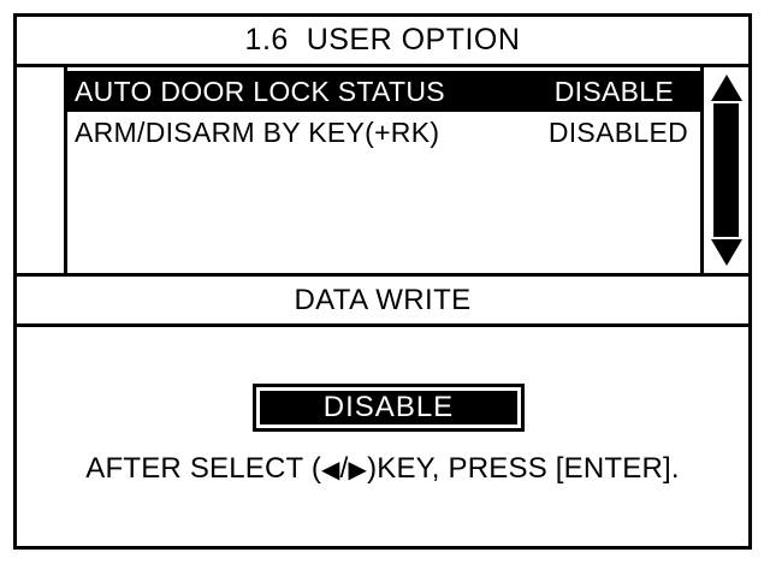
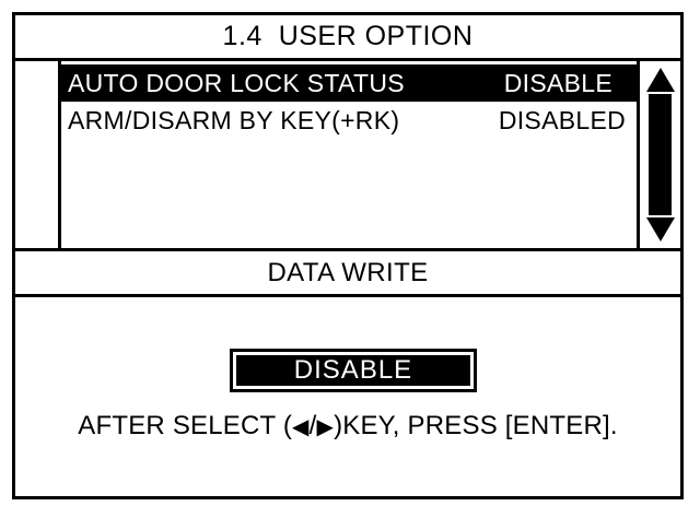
- 1.6 USER OPTION
+ 1.4 USER OPTION
  AUTO DOOR LOCK STATUS
  DISABLE
  ARM/DISARM BY KEY(+RK)
  DISABLED
  DATA WRITE
  DISABLE
  AFTER SELECT (◀/▶)KEY, PRESS [ENTER].
